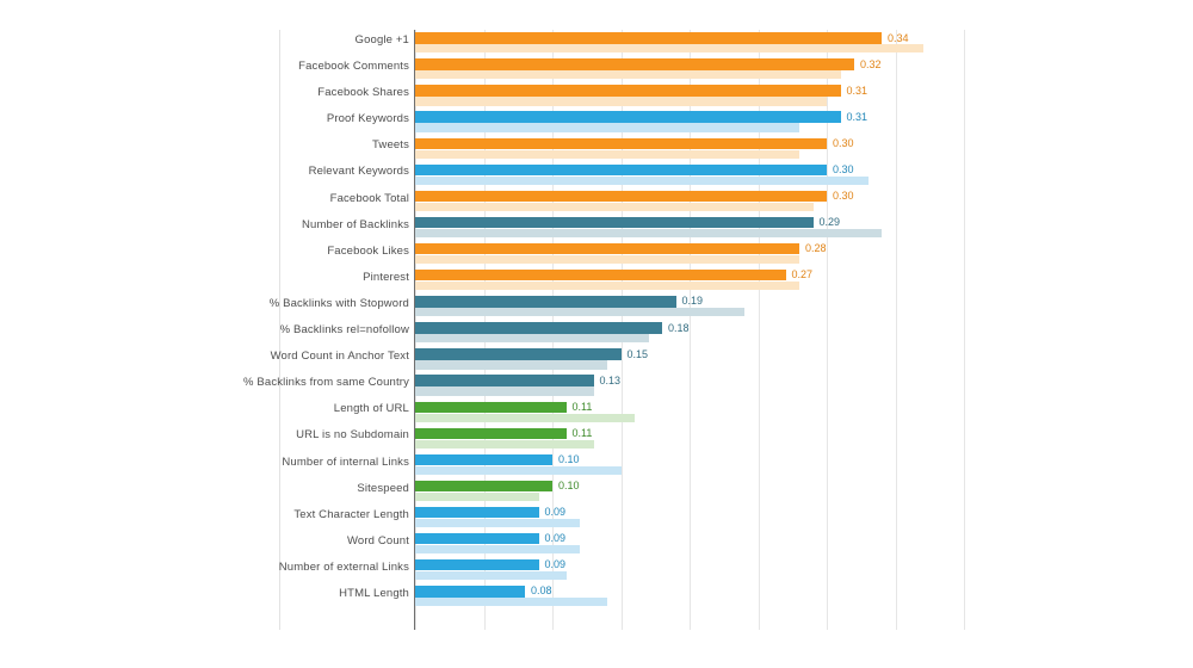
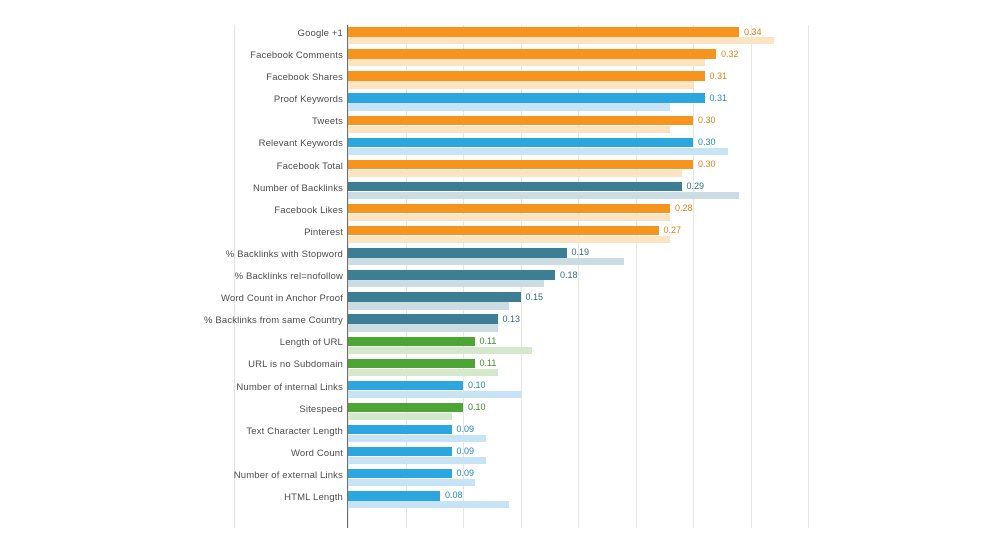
  Google +1
  0.34
  Facebook Comments
  0.32
  Facebook Shares
  0.31
  Proof Keywords
  0.31
  Tweets
  0.30
  Relevant Keywords
  0.30
  Facebook Total
  0.30
  Number of Backlinks
  0.29
  Facebook Likes
  0.28
  Pinterest
  0.27
  % Backlinks with Stopword
  0.19
  % Backlinks rel=nofollow
  0.18
- Word Count in Anchor Text
+ Word Count in Anchor Proof
  0.15
  % Backlinks from same Country
  0.13
  Length of URL
  0.11
  URL is no Subdomain
  0.11
  Number of internal Links
  0.10
  Sitespeed
  0.10
  Text Character Length
  0.09
  Word Count
  0.09
  Number of external Links
  0.09
  HTML Length
  0.08
